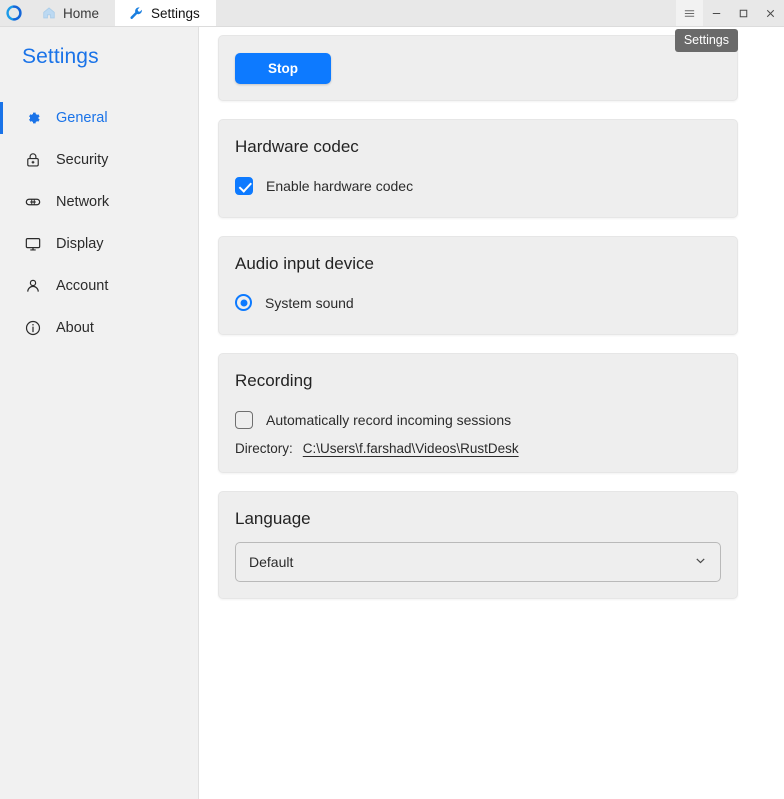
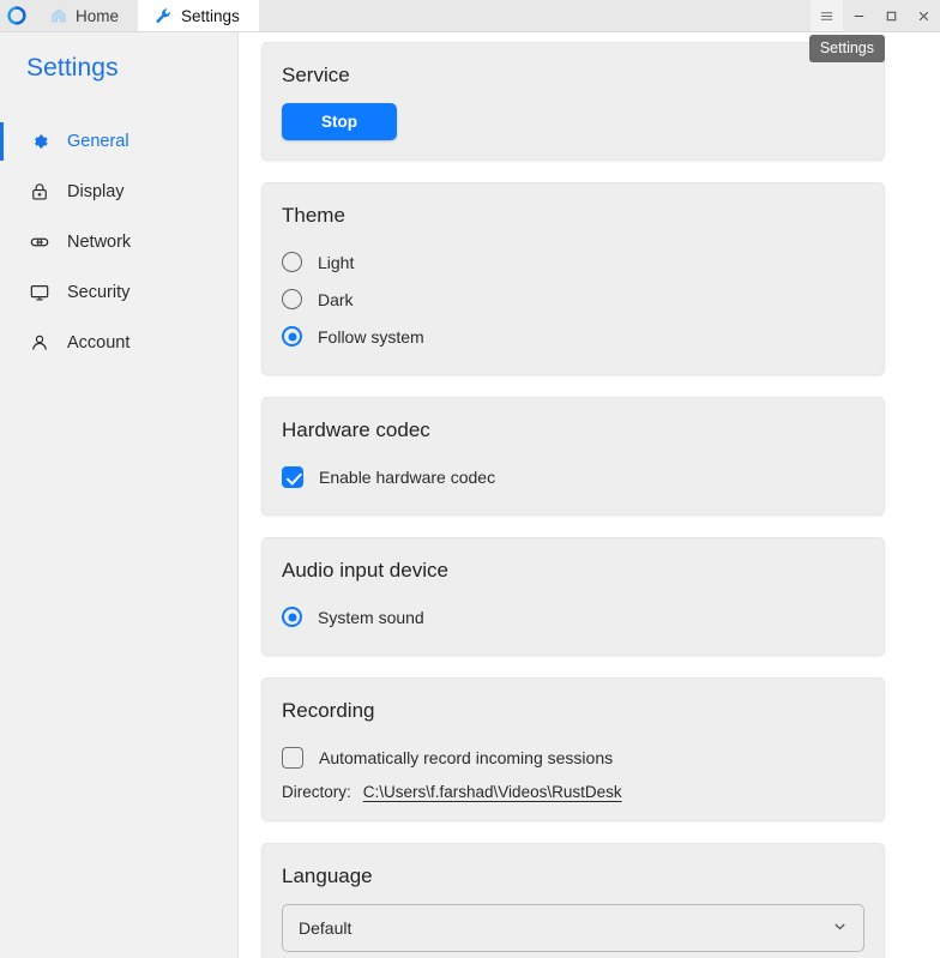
  Home
  Settings
  Settings
  General
- Security
+ Display
  Network
- Display
+ Security
  Account
- About
  Settings
+ Service
  Stop
+ Theme
+ Light
+ Dark
+ Follow system
  Hardware codec
  Enable hardware codec
  Audio input device
  System sound
  Recording
  Automatically record incoming sessions
  Directory:
  C:\Users\f.farshad\Videos\RustDesk
  Language
  Default
